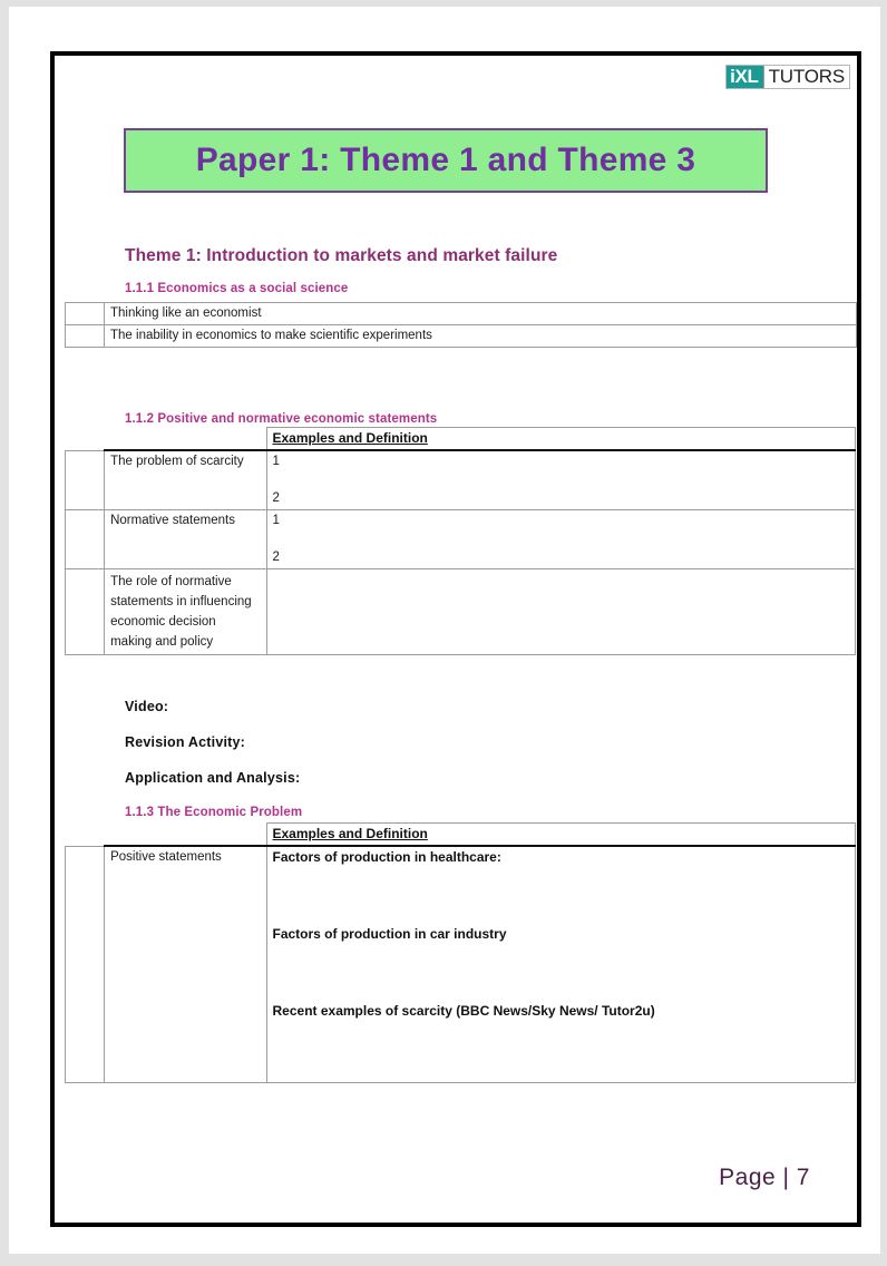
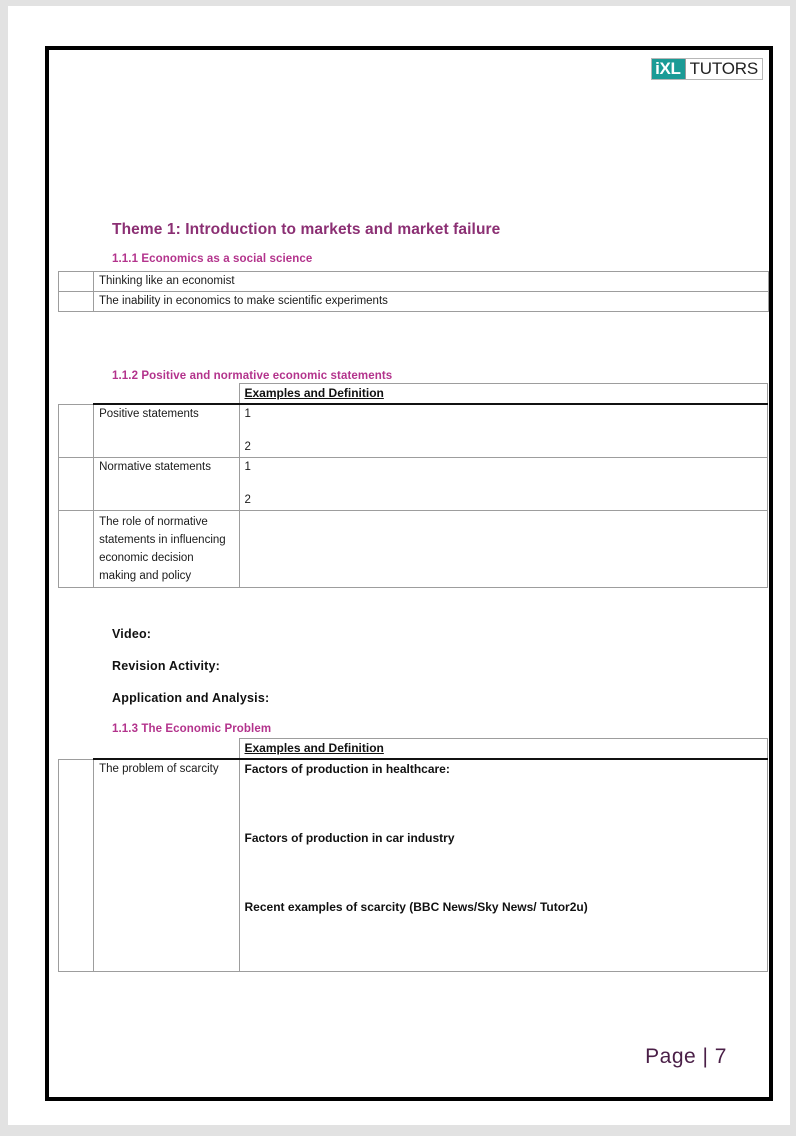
  iXL
  TUTORS
- Paper 1: Theme 1 and Theme 3
  Theme 1: Introduction to markets and market failure
  1.1.1 Economics as a social science
  	Thinking like an economist
  	The inability in economics to make scientific experiments
  1.1.2 Positive and normative economic statements
  		Examples and Definition
- 	The problem of scarcity	1 2
+ 	Positive statements	1 2
  	Normative statements	1 2
  	The role of normative statements in influencing economic decision making and policy
  Video:
  Revision Activity:
  Application and Analysis:
  1.1.3 The Economic Problem
  		Examples and Definition
- 	Positive statements	Factors of production in healthcare: Factors of production in car industry Recent examples of scarcity (BBC News/Sky News/ Tutor2u)
+ 	The problem of scarcity	Factors of production in healthcare: Factors of production in car industry Recent examples of scarcity (BBC News/Sky News/ Tutor2u)
  Page | 7
